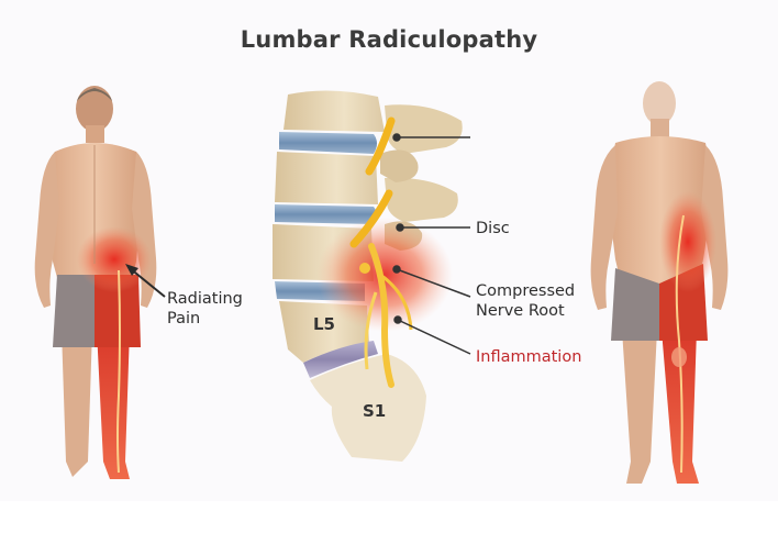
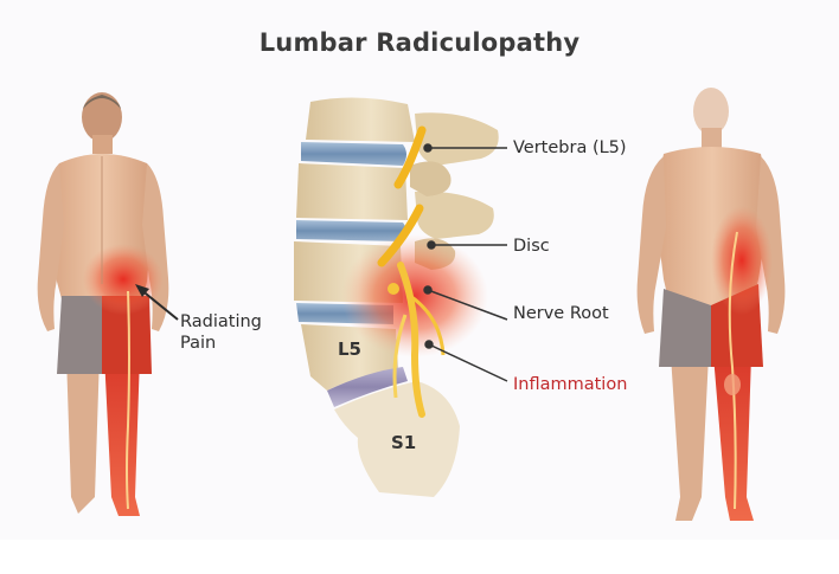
  Lumbar Radiculopathy
  Radiating
  Pain
+ Vertebra (L5)
  Disc
- Compressed
  Nerve Root
  Inflammation
  L5
  S1
